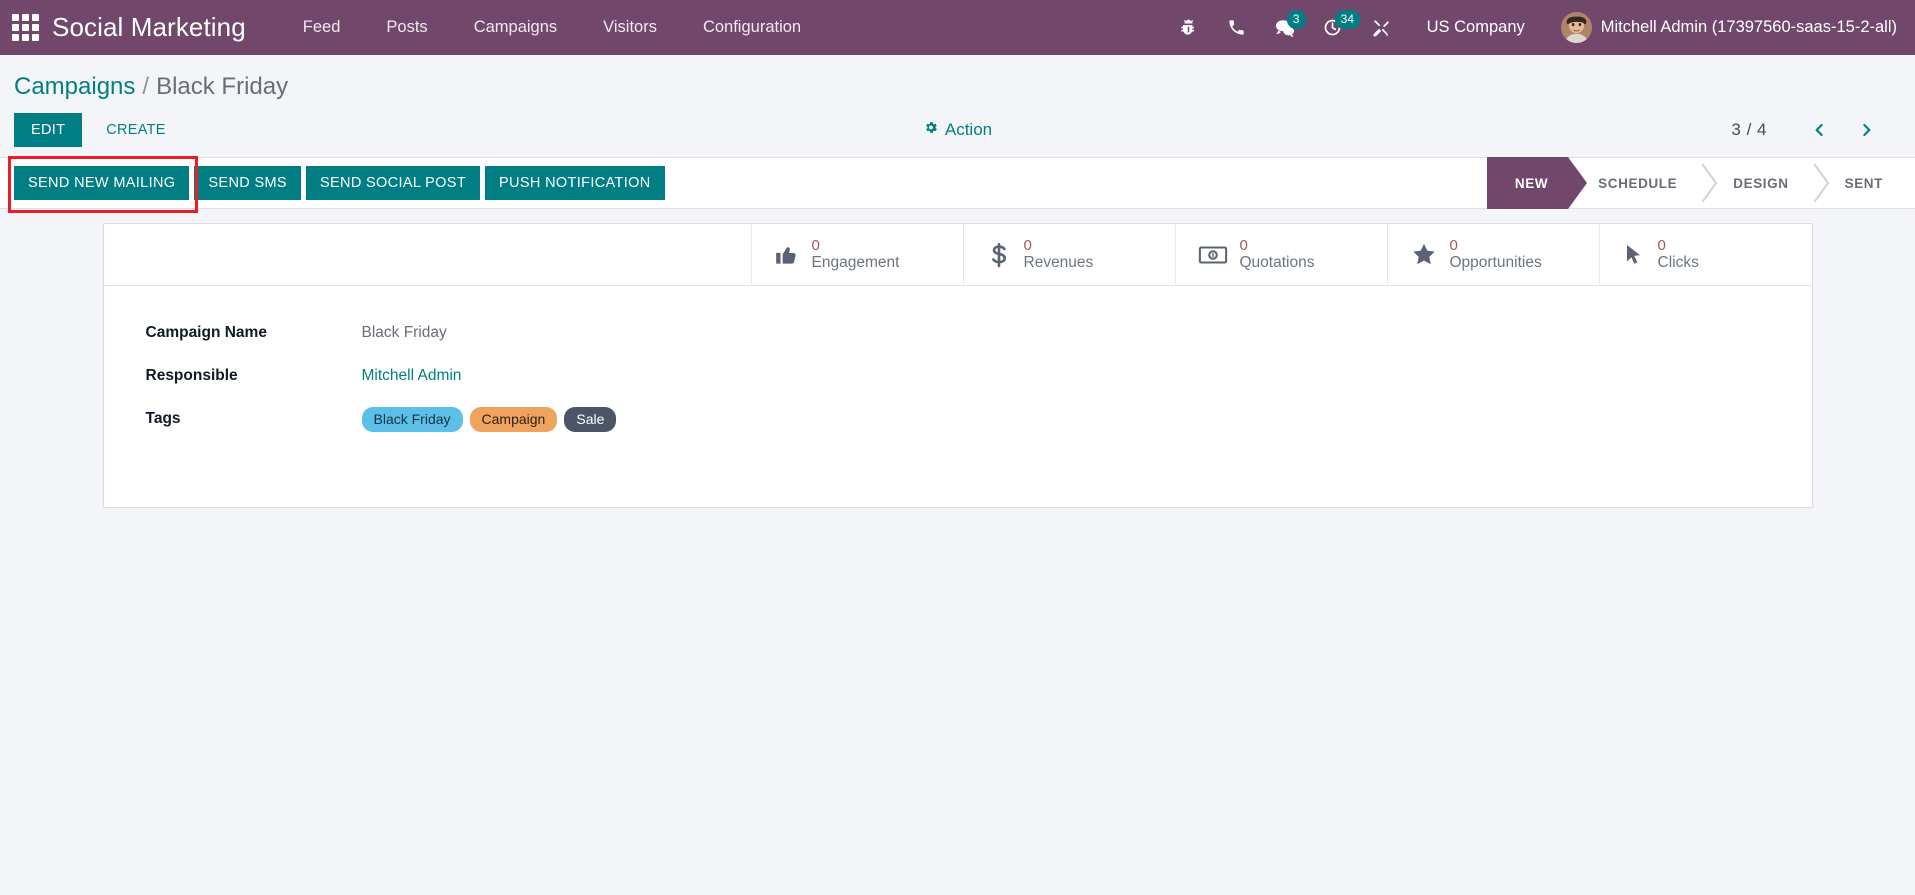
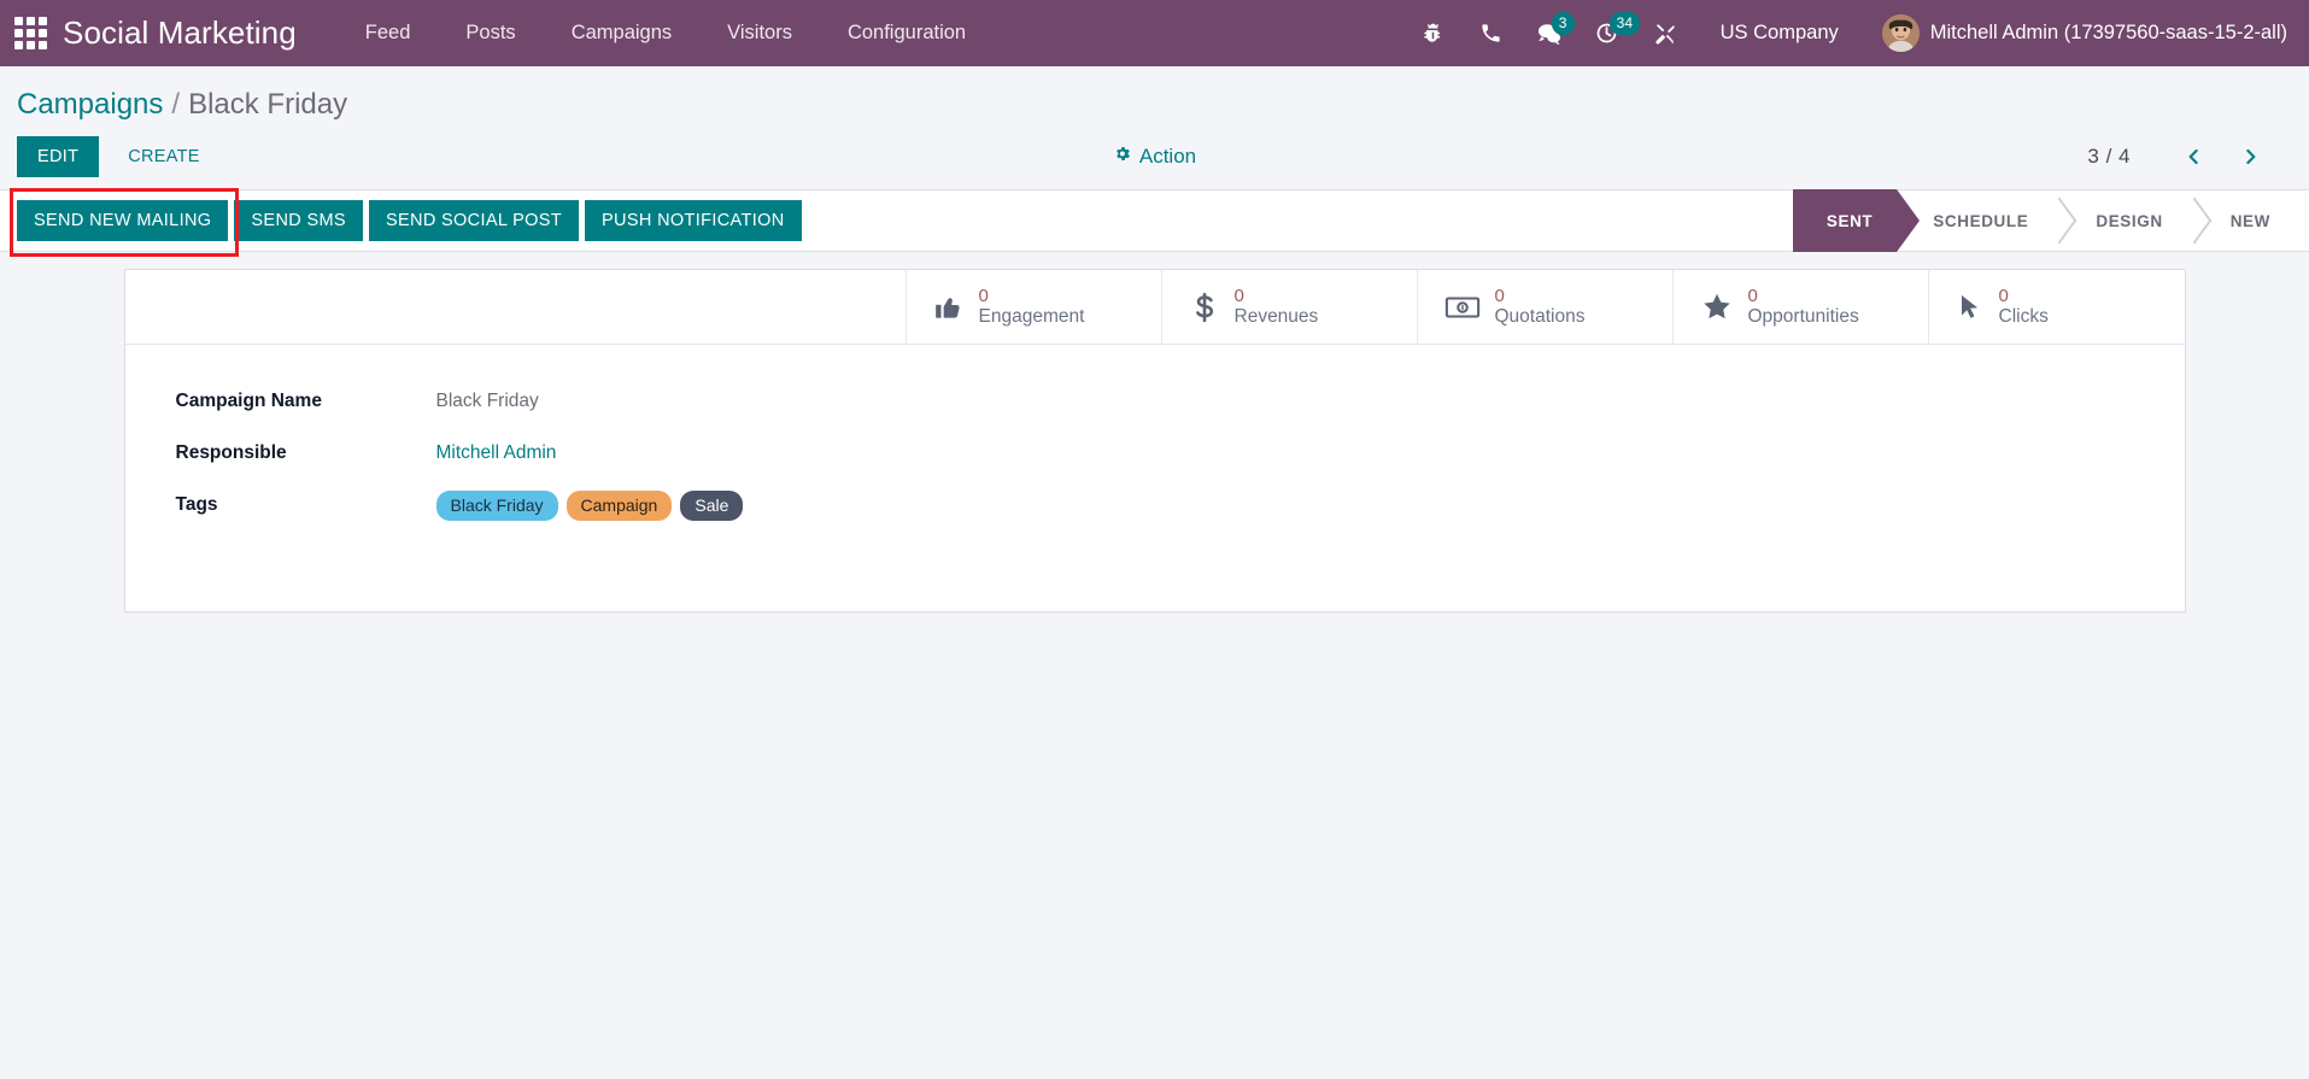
  Social Marketing
  Feed
  Posts
  Campaigns
  Visitors
  Configuration
  3
  34
  US Company
  Mitchell Admin (17397560-saas-15-2-all)
  Campaigns
  /
  Black Friday
  EDIT
  CREATE
  Action
  3 / 4
  SEND NEW MAILING
  SEND SMS
  SEND SOCIAL POST
  PUSH NOTIFICATION
- NEW
+ SENT
  SCHEDULE
  DESIGN
- SENT
+ NEW
  0
  Engagement
  0
  Revenues
  0
  Quotations
  0
  Opportunities
  0
  Clicks
  Campaign Name
  Black Friday
  Responsible
  Mitchell Admin
  Tags
  Black Friday
  Campaign
  Sale
